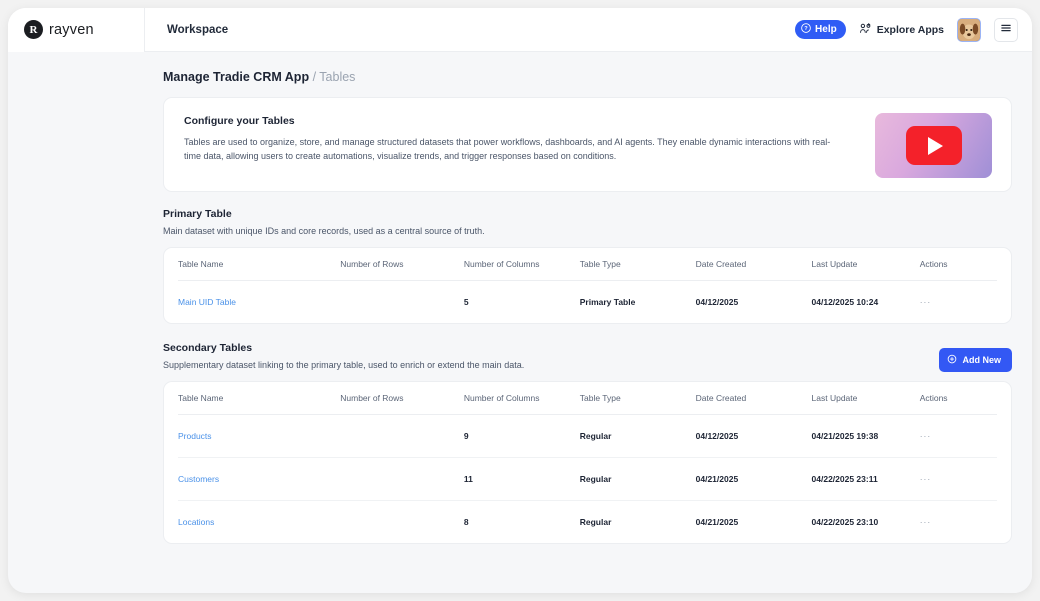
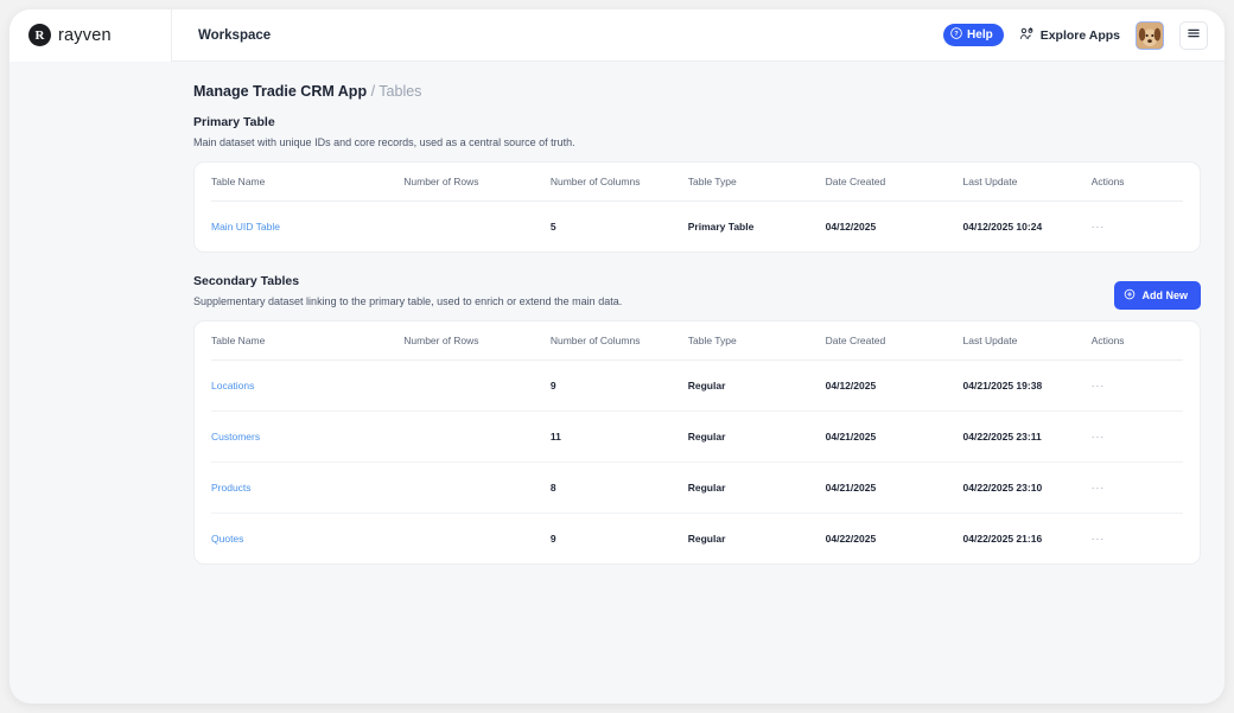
  R
  rayven
  Workspace
  Help
  Explore Apps
  Manage Tradie CRM App / Tables
- Configure your Tables
- Tables are used to organize, store, and manage structured datasets that power workflows, dashboards, and AI agents. They enable dynamic interactions with real-time data, allowing users to create automations, visualize trends, and trigger responses based on conditions.
  Primary Table
  Main dataset with unique IDs and core records, used as a central source of truth.
  Table Name	Number of Rows	Number of Columns	Table Type	Date Created	Last Update	Actions
  Main UID Table		5	Primary Table	04/12/2025	04/12/2025 10:24	···
  Secondary Tables
  Supplementary dataset linking to the primary table, used to enrich or extend the main data.
  Add New
  Table Name	Number of Rows	Number of Columns	Table Type	Date Created	Last Update	Actions
- Products		9	Regular	04/12/2025	04/21/2025 19:38	···
+ Locations		9	Regular	04/12/2025	04/21/2025 19:38	···
  Customers		11	Regular	04/21/2025	04/22/2025 23:11	···
- Locations		8	Regular	04/21/2025	04/22/2025 23:10	···
+ Products		8	Regular	04/21/2025	04/22/2025 23:10	···
+ Quotes		9	Regular	04/22/2025	04/22/2025 21:16	···
